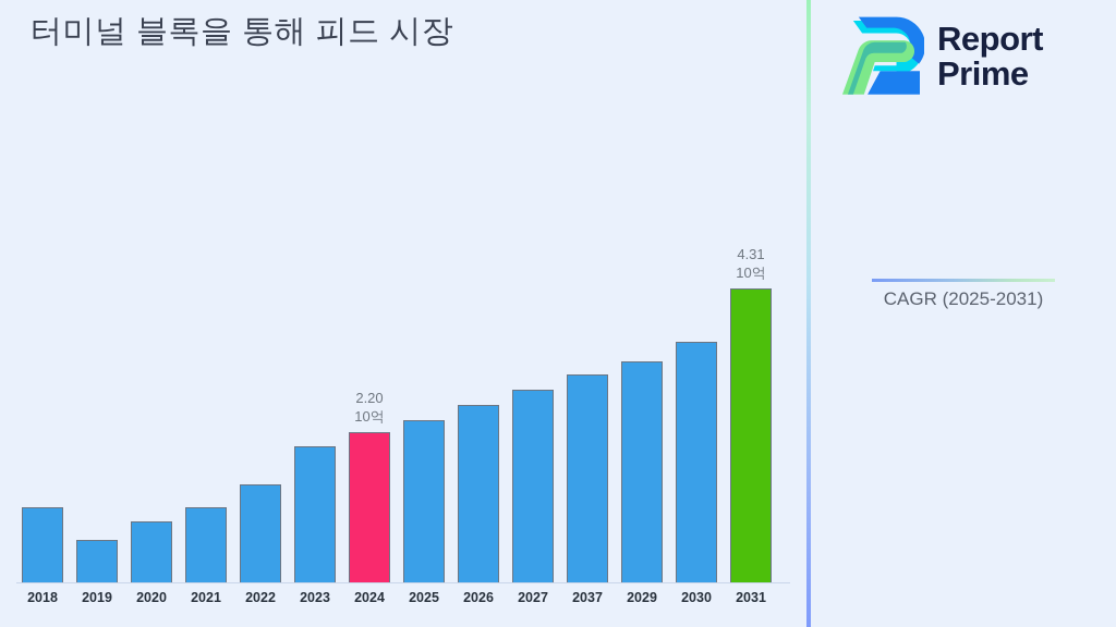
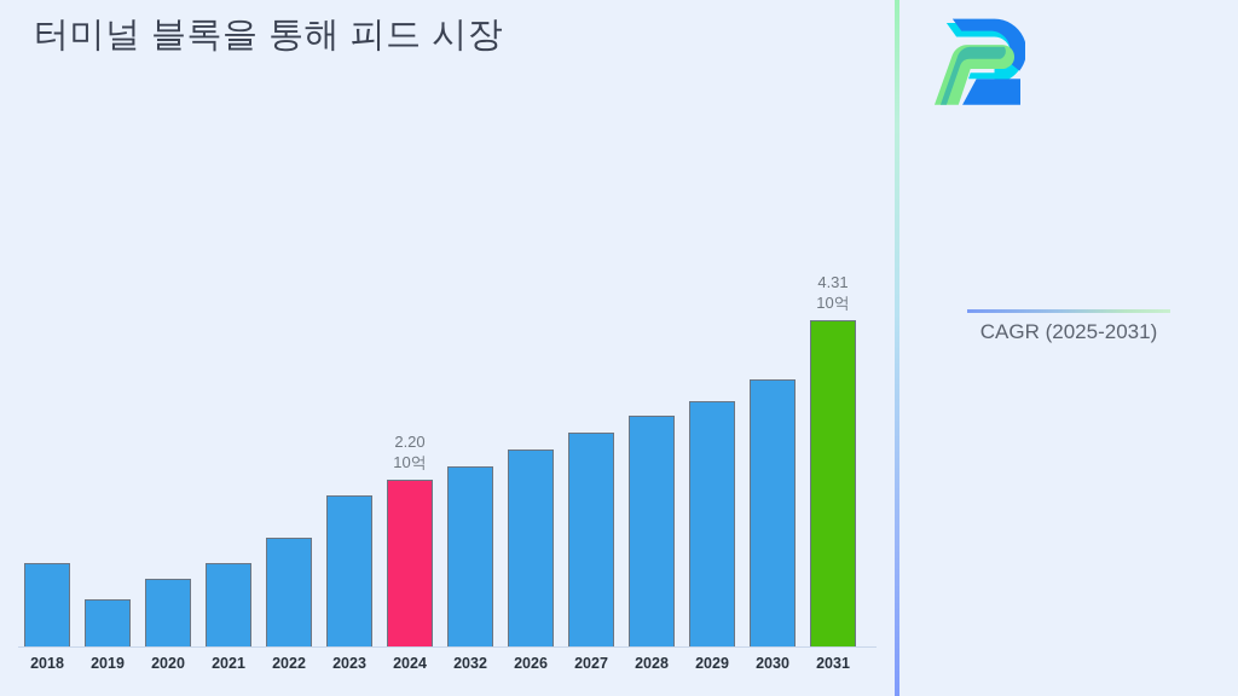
  터미널 블록을 통해 피드 시장
  2.20
  10억
  4.31
  10억
  2018
  2019
  2020
  2021
  2022
  2023
  2024
- 2025
+ 2032
  2026
  2027
- 2037
+ 2028
  2029
  2030
  2031
- Report
- Prime
  CAGR (2025-2031)
